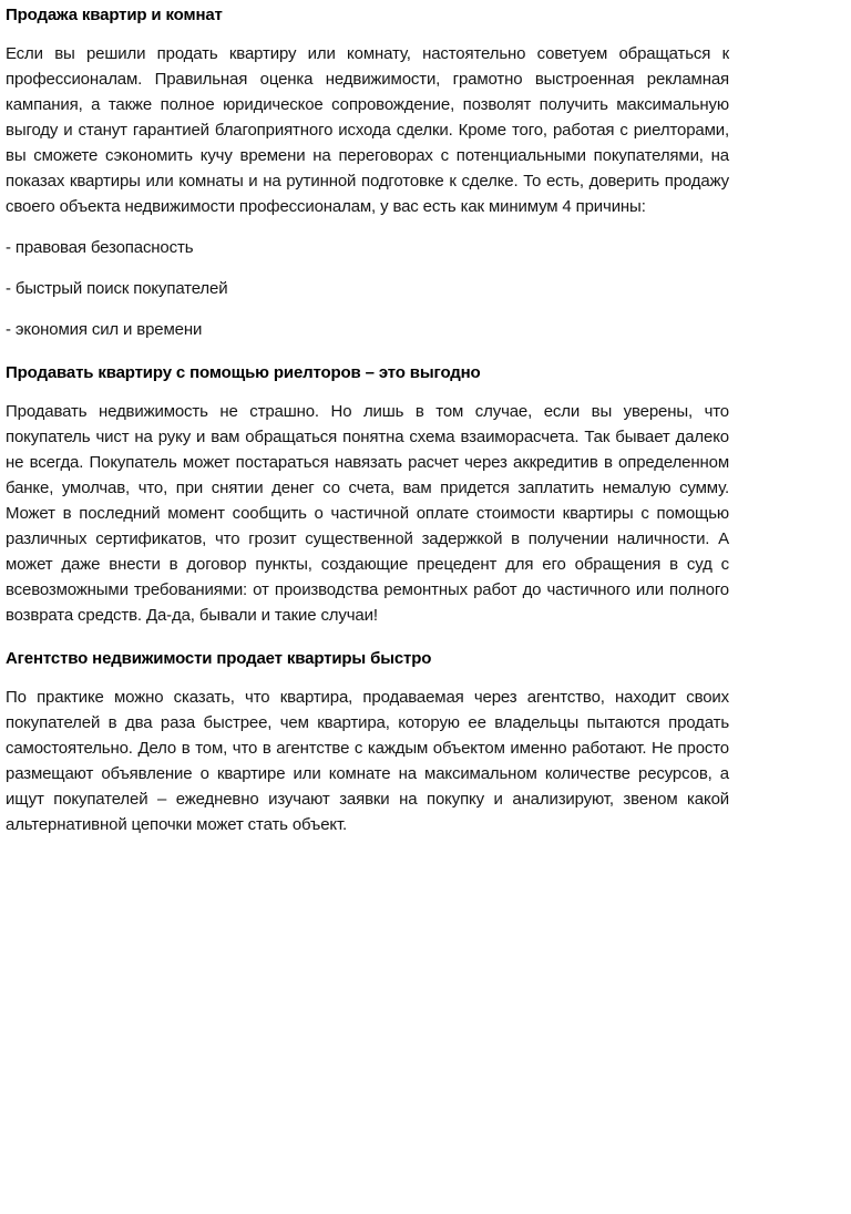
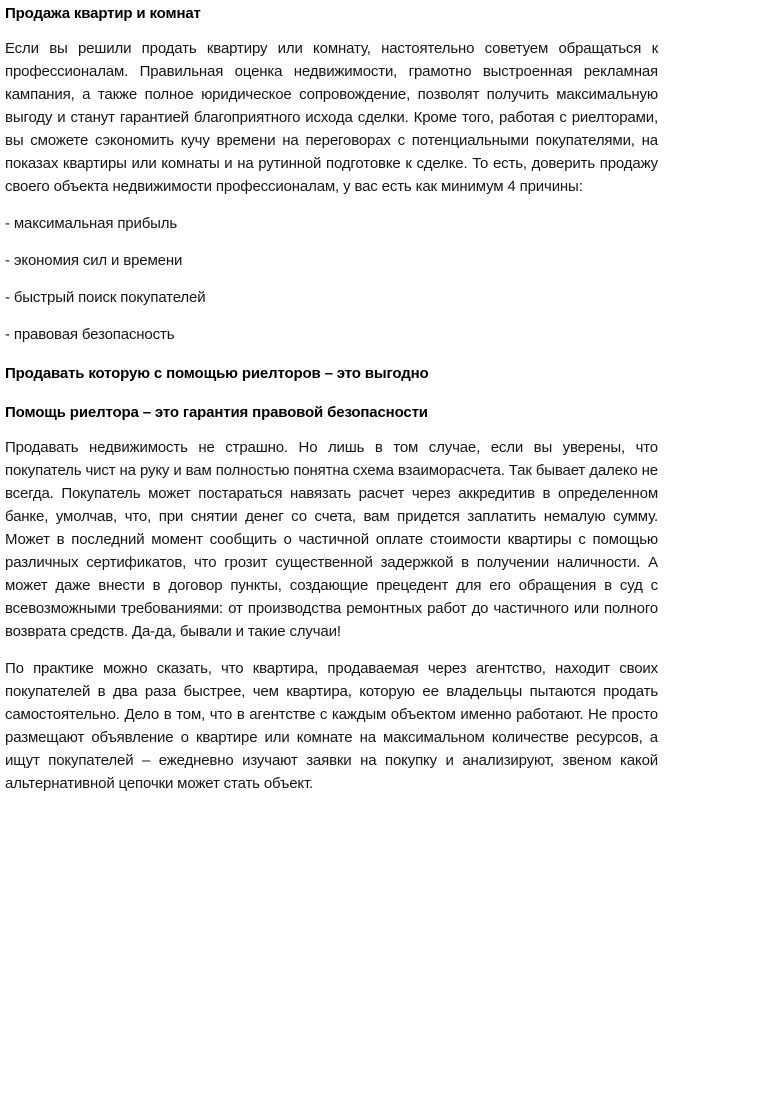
  Продажа квартир и комнат
  Если вы решили продать квартиру или комнату, настоятельно советуем обращаться к профессионалам. Правильная оценка недвижимости, грамотно выстроенная рекламная кампания, а также полное юридическое сопровождение, позволят получить максимальную выгоду и станут гарантией благоприятного исхода сделки. Кроме того, работая с риелторами, вы сможете сэкономить кучу времени на переговорах с потенциальными покупателями, на показах квартиры или комнаты и на рутинной подготовке к сделке. То есть, доверить продажу своего объекта недвижимости профессионалам, у вас есть как минимум 4 причины:
+ - максимальная прибыль
- - правовая безопасность
+ - экономия сил и времени
  - быстрый поиск покупателей
- - экономия сил и времени
+ - правовая безопасность
- Продавать квартиру с помощью риелторов – это выгодно
+ Продавать которую с помощью риелторов – это выгодно
+ Помощь риелтора – это гарантия правовой безопасности
- Продавать недвижимость не страшно. Но лишь в том случае, если вы уверены, что покупатель чист на руку и вам обращаться понятна схема взаиморасчета. Так бывает далеко не всегда. Покупатель может постараться навязать расчет через аккредитив в определенном банке, умолчав, что, при снятии денег со счета, вам придется заплатить немалую сумму. Может в последний момент сообщить о частичной оплате стоимости квартиры с помощью различных сертификатов, что грозит существенной задержкой в получении наличности. А может даже внести в договор пункты, создающие прецедент для его обращения в суд с всевозможными требованиями: от производства ремонтных работ до частичного или полного возврата средств. Да-да, бывали и такие случаи!
+ Продавать недвижимость не страшно. Но лишь в том случае, если вы уверены, что покупатель чист на руку и вам полностью понятна схема взаиморасчета. Так бывает далеко не всегда. Покупатель может постараться навязать расчет через аккредитив в определенном банке, умолчав, что, при снятии денег со счета, вам придется заплатить немалую сумму. Может в последний момент сообщить о частичной оплате стоимости квартиры с помощью различных сертификатов, что грозит существенной задержкой в получении наличности. А может даже внести в договор пункты, создающие прецедент для его обращения в суд с всевозможными требованиями: от производства ремонтных работ до частичного или полного возврата средств. Да-да, бывали и такие случаи!
- Агентство недвижимости продает квартиры быстро
  По практике можно сказать, что квартира, продаваемая через агентство, находит своих покупателей в два раза быстрее, чем квартира, которую ее владельцы пытаются продать самостоятельно. Дело в том, что в агентстве с каждым объектом именно работают. Не просто размещают объявление о квартире или комнате на максимальном количестве ресурсов, а ищут покупателей – ежедневно изучают заявки на покупку и анализируют, звеном какой альтернативной цепочки может стать объект.
